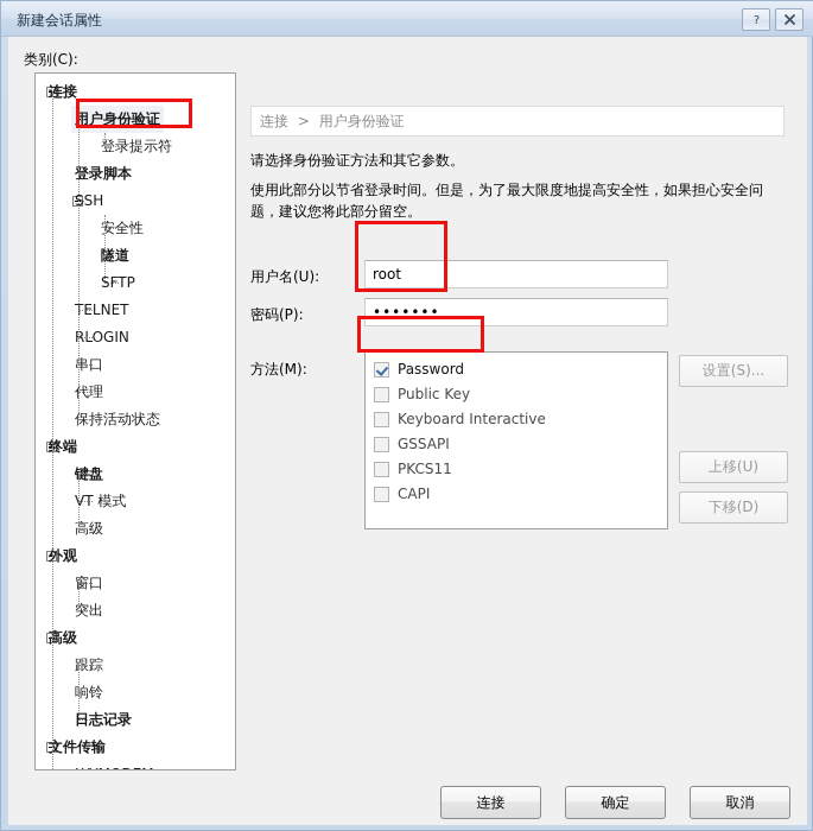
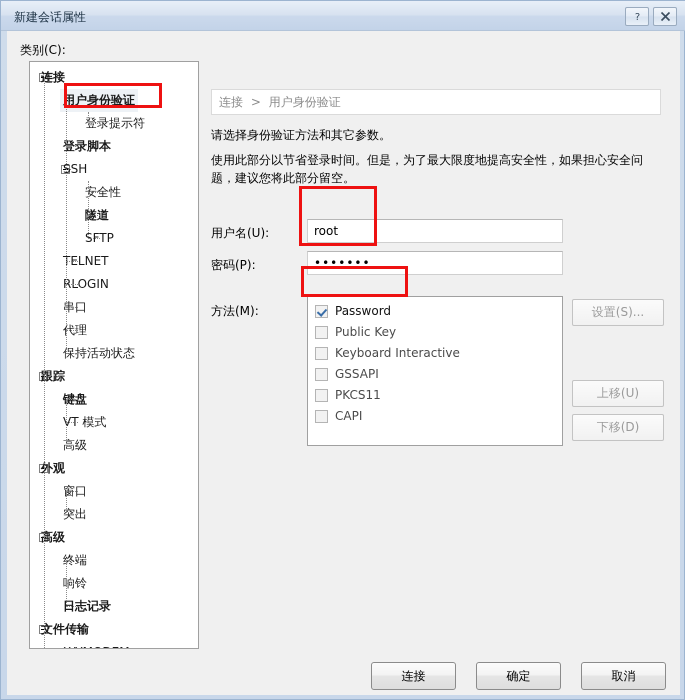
  新建会话属性
  ?
  类别(C):
  连接
  用户身份验证
  登录提示符
  登录脚本
  SSH
  安全性
  隧道
  SFTP
  TELNET
  RLOGIN
  串口
  代理
  保持活动状态
- 终端
+ 跟踪
  键盘
  VT 模式
  高级
  外观
  窗口
  突出
  高级
- 跟踪
+ 终端
  响铃
  日志记录
  文件传输
  连接 > 用户身份验证
  请选择身份验证方法和其它参数。
  使用此部分以节省登录时间。但是，为了最大限度地提高安全性，如果担心安全问题，建议您将此部分留空。
  用户名(U):
  root
  密码(P):
  •••••••
  方法(M):
  Password
  Public Key
  Keyboard Interactive
  GSSAPI
  PKCS11
  CAPI
  设置(S)...
  上移(U)
  下移(D)
  连接
  确定
  取消
